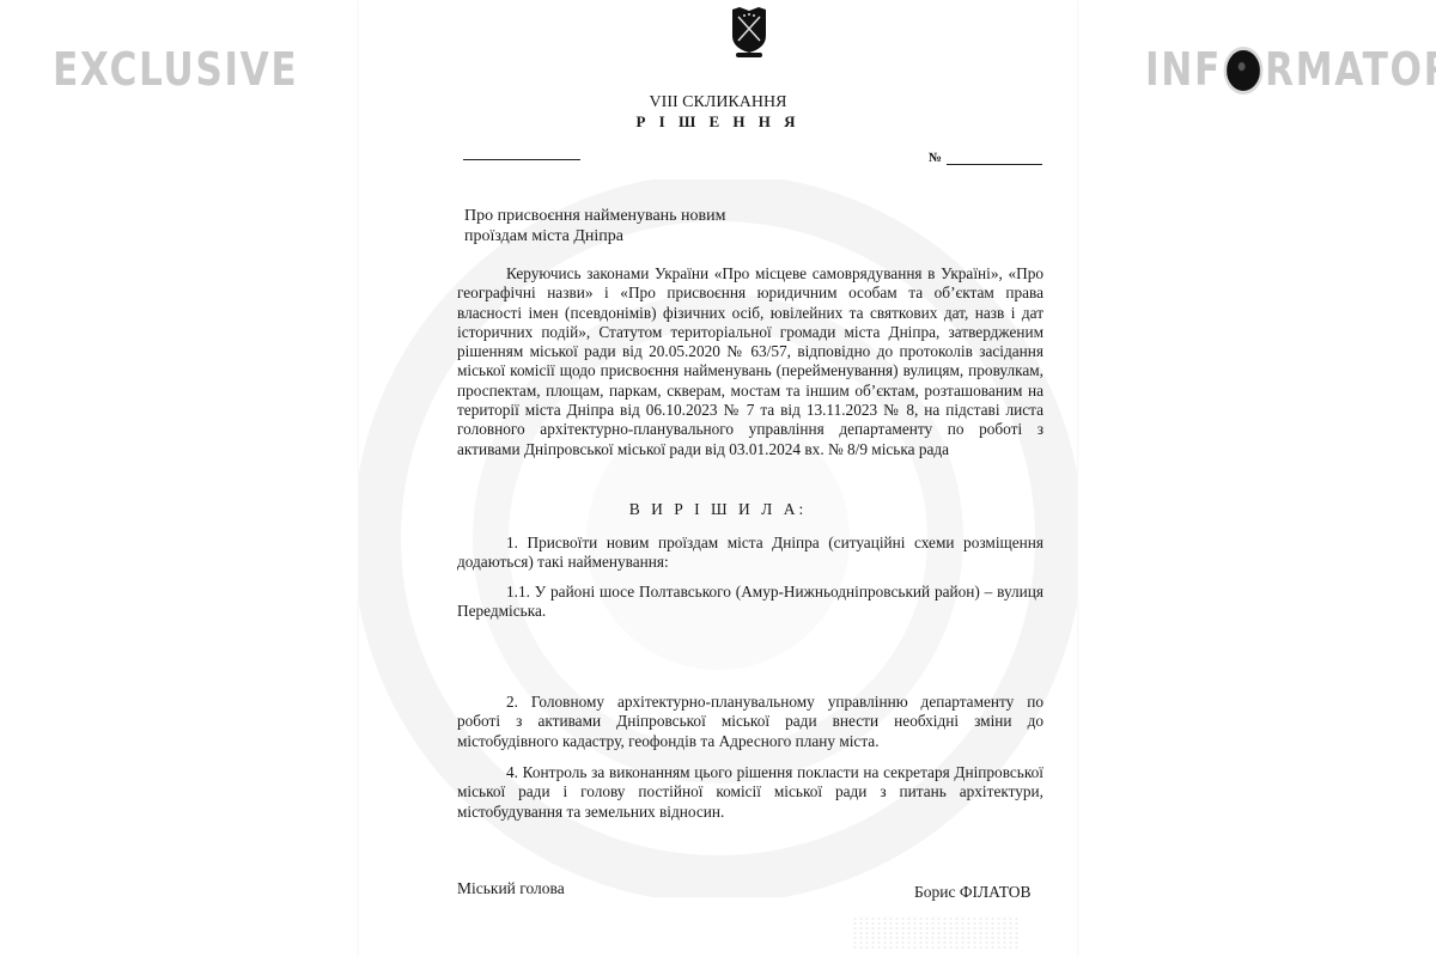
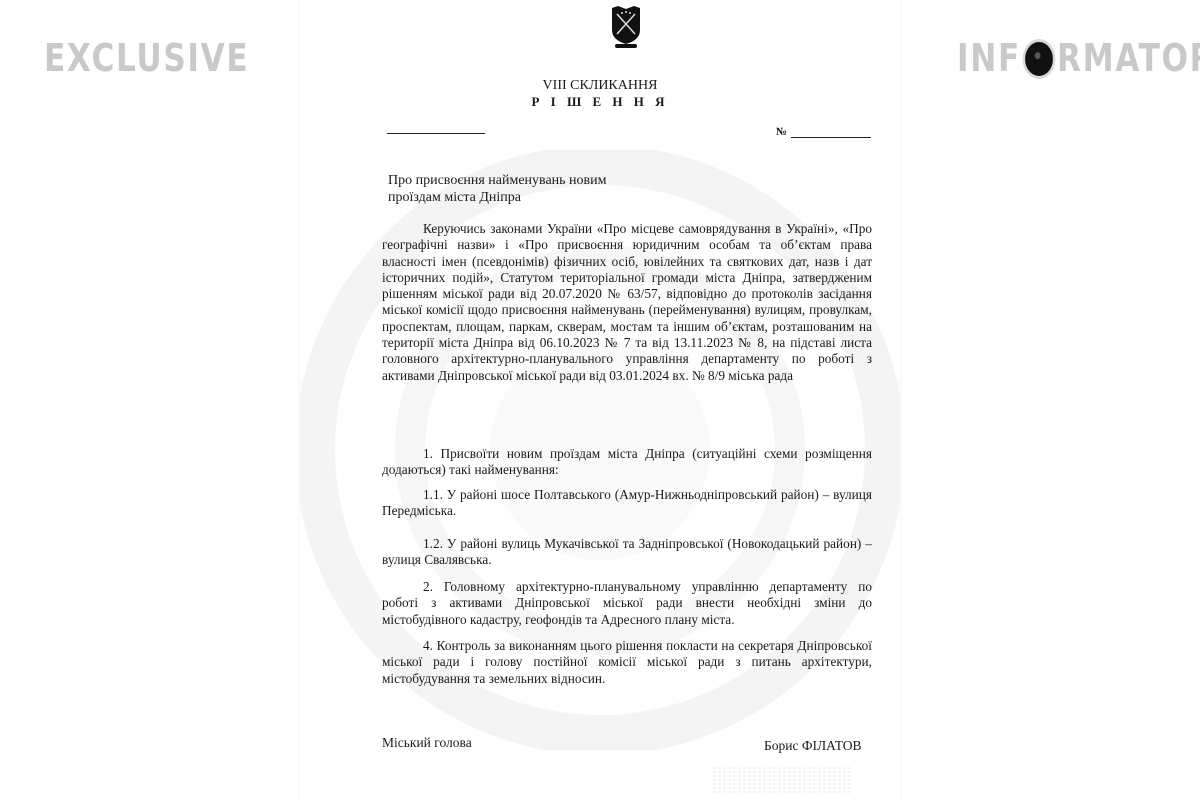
  EXCLUSIVE
  INF
  RMATO
  VIII СКЛИКАННЯ
  Р І Ш Е Н Н Я
  №
  Про присвоєння найменувань новим проїздам міста Дніпра
- Керуючись законами України «Про місцеве самоврядування в Україні», «Про географічні назви» і «Про присвоєння юридичним особам та об’єктам права власності імен (псевдонімів) фізичних осіб, ювілейних та святкових дат, назв і дат історичних подій», Статутом територіальної громади міста Дніпра, затвердженим рішенням міської ради від 20.05.2020 № 63/57, відповідно до протоколів засідання міської комісії щодо присвоєння найменувань (перейменування) вулицям, провулкам, проспектам, площам, паркам, скверам, мостам та іншим об’єктам, розташованим на території міста Дніпра від 06.10.2023 № 7 та від 13.11.2023 № 8, на підставі листа головного архітектурно-планувального управління департаменту по роботі з активами Дніпровської міської ради від 03.01.2024 вх. № 8/9 міська рада
+ Керуючись законами України «Про місцеве самоврядування в Україні», «Про географічні назви» і «Про присвоєння юридичним особам та об’єктам права власності імен (псевдонімів) фізичних осіб, ювілейних та святкових дат, назв і дат історичних подій», Статутом територіальної громади міста Дніпра, затвердженим рішенням міської ради від 20.07.2020 № 63/57, відповідно до протоколів засідання міської комісії щодо присвоєння найменувань (перейменування) вулицям, провулкам, проспектам, площам, паркам, скверам, мостам та іншим об’єктам, розташованим на території міста Дніпра від 06.10.2023 № 7 та від 13.11.2023 № 8, на підставі листа головного архітектурно-планувального управління департаменту по роботі з активами Дніпровської міської ради від 03.01.2024 вх. № 8/9 міська рада
- В И Р І Ш И Л А:
  1. Присвоїти новим проїздам міста Дніпра (ситуаційні схеми розміщення додаються) такі найменування:
  1.1. У районі шосе Полтавського (Амур-Нижньодніпровський район) – вулиця Передміська.
+ 1.2. У районі вулиць Мукачівської та Задніпровської (Новокодацький район) – вулиця Свалявська.
  2. Головному архітектурно-планувальному управлінню департаменту по роботі з активами Дніпровської міської ради внести необхідні зміни до містобудівного кадастру, геофондів та Адресного плану міста.
  4. Контроль за виконанням цього рішення покласти на секретаря Дніпровської міської ради і голову постійної комісії міської ради з питань архітектури, містобудування та земельних відносин.
  Міський голова
  Борис ФІЛАТОВ
